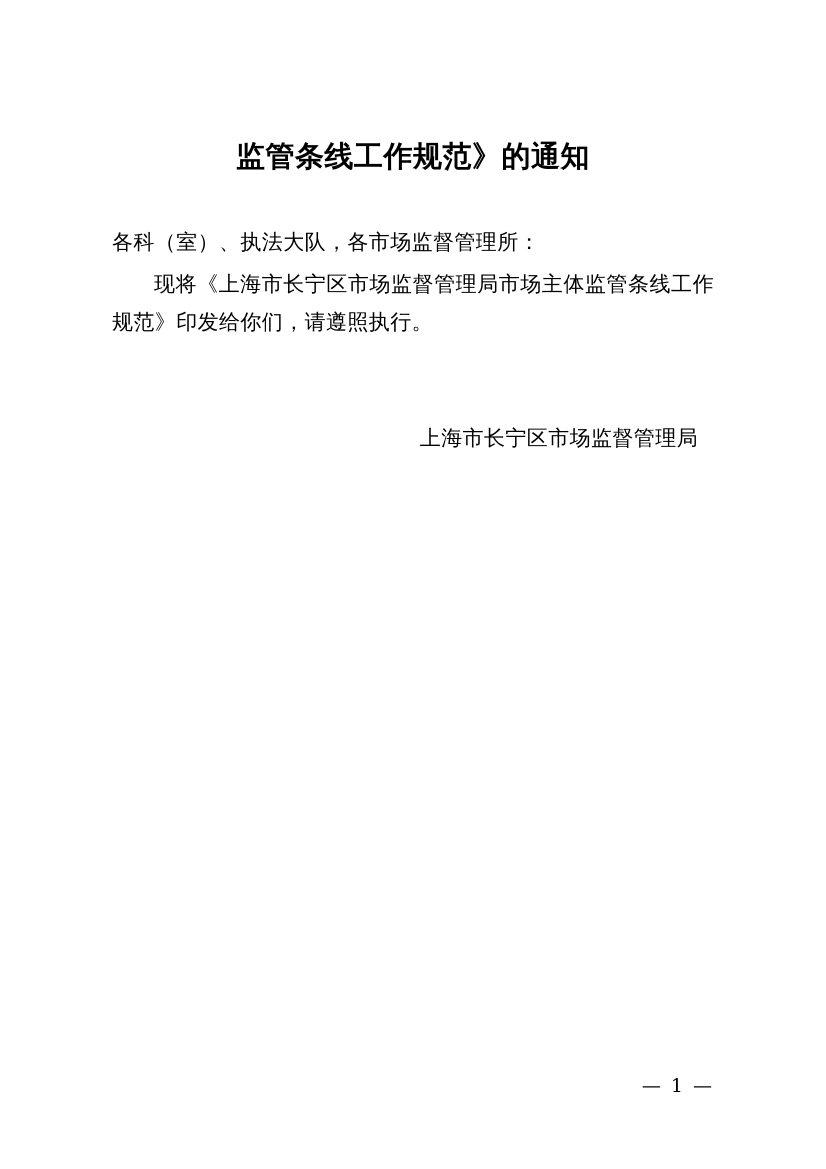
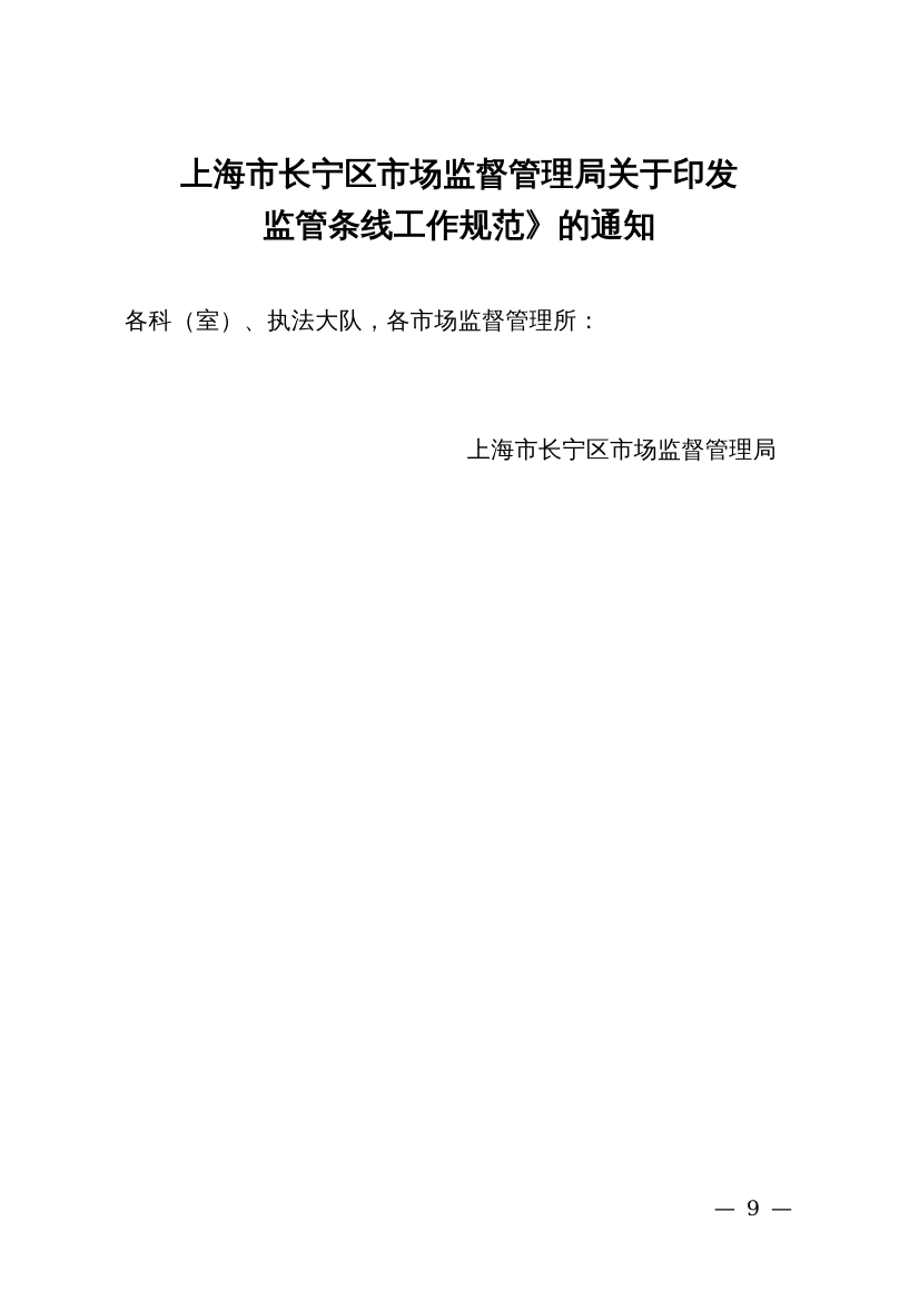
+ 上海市长宁区市场监督管理局关于印发
  监管条线工作规范》的通知
  各科（室）、执法大队，各市场监督管理所：
- 现将《上海市长宁区市场监督管理局市场主体监管条线工作规范》印发给你们，请遵照执行。
  上海市长宁区市场监督管理局
- — 1 —
+ — 9 —
